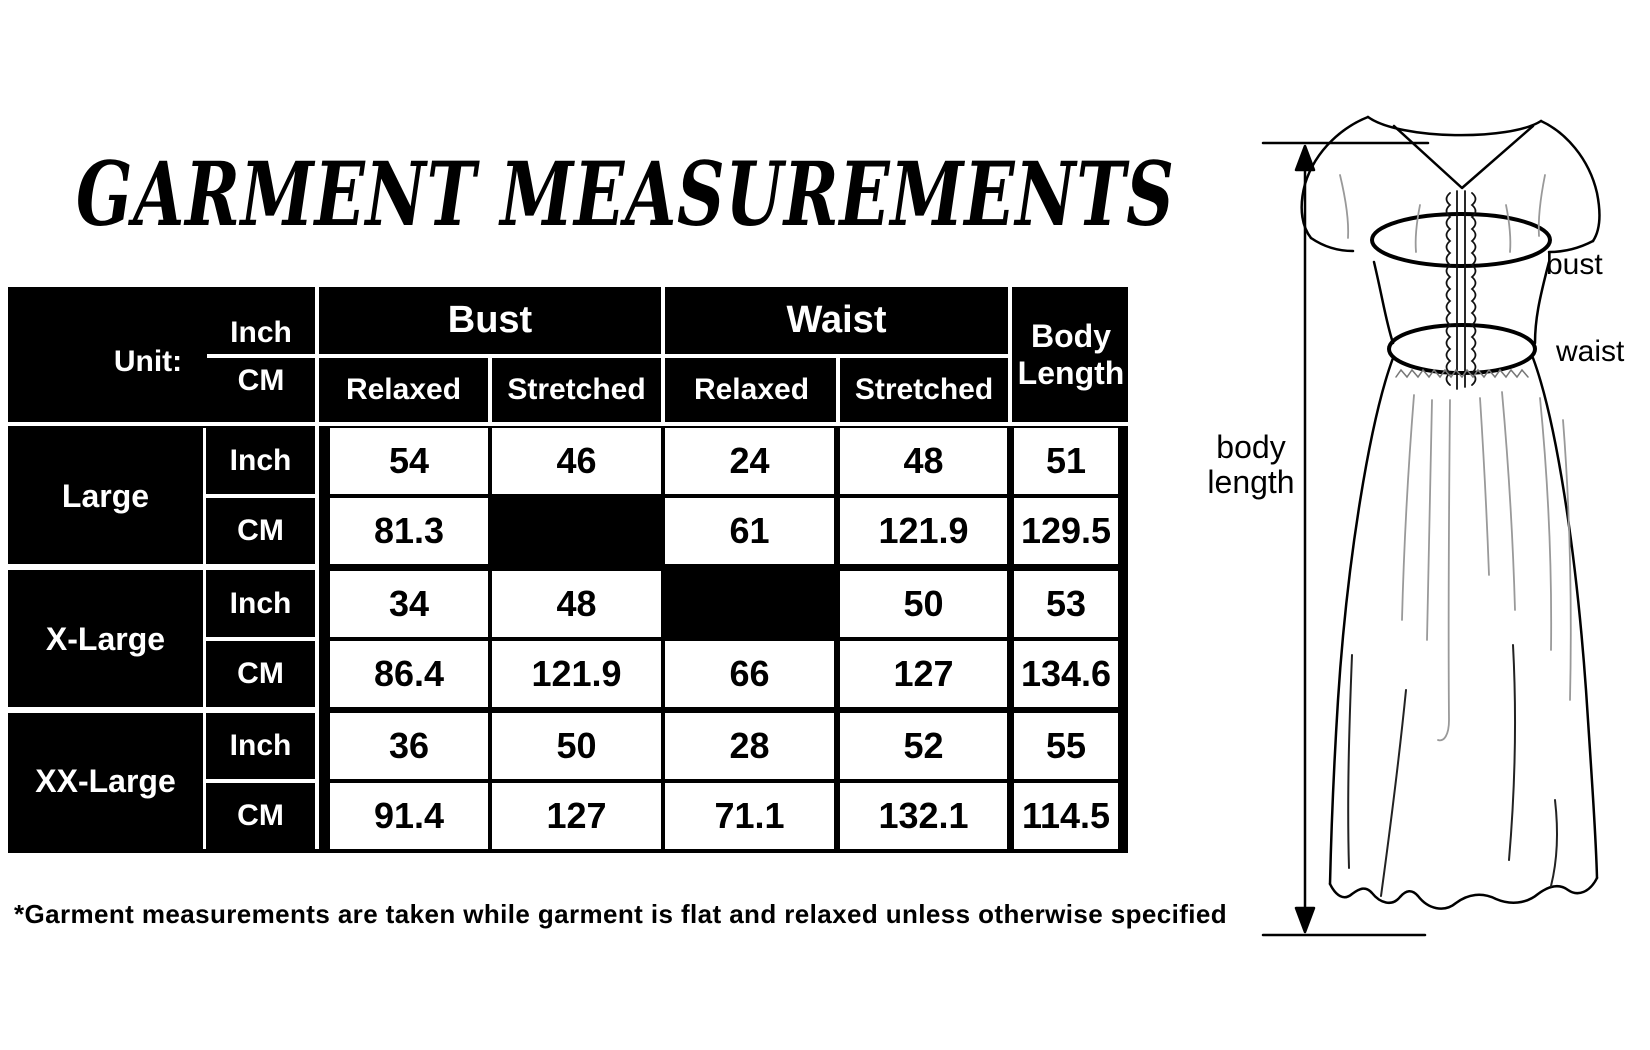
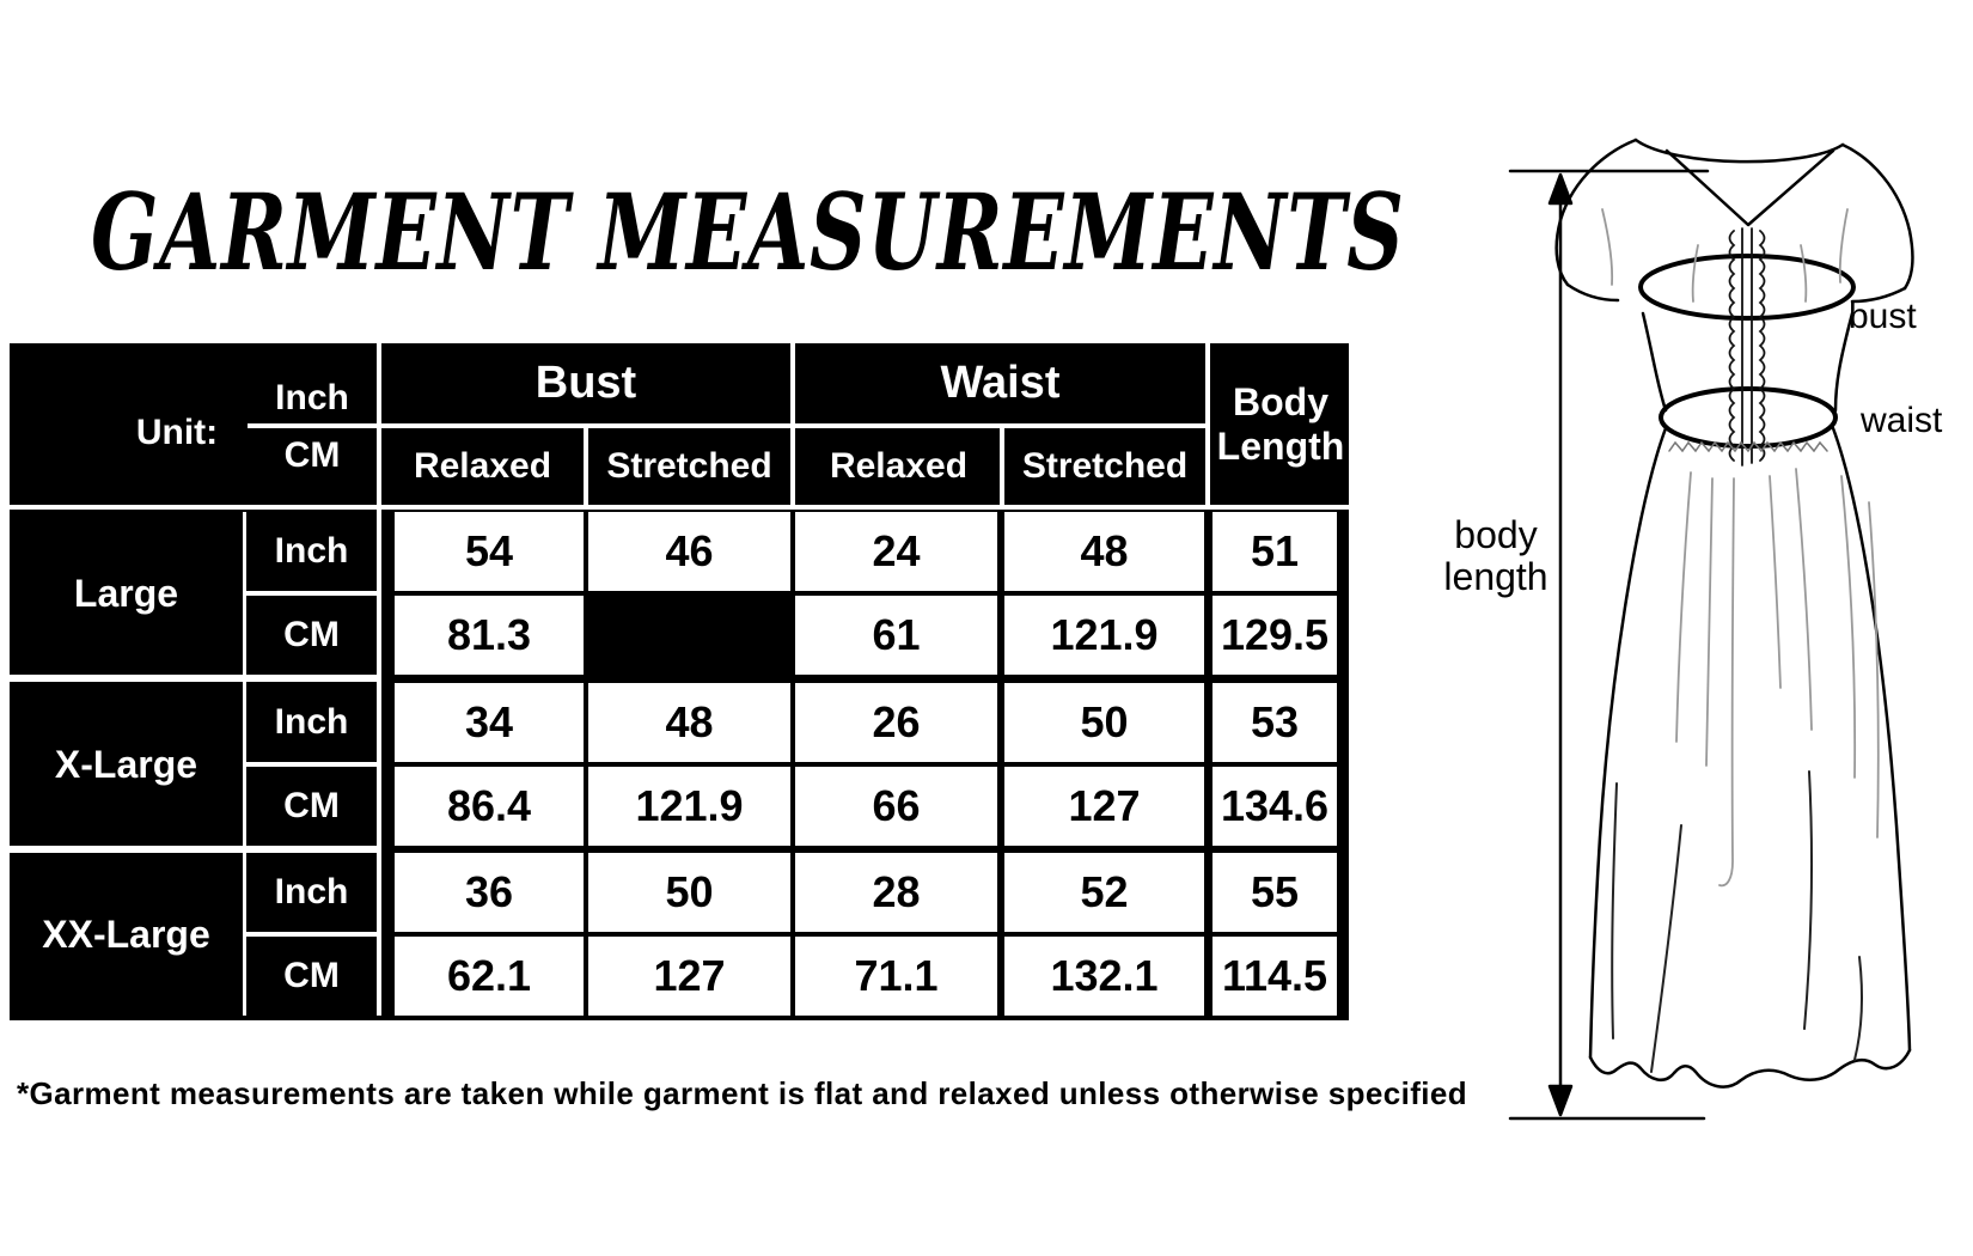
  GARMENT MEASUREMENTS
  Unit:
  Inch
  CM
  Bust
  Waist
  Body Length
  Relaxed
  Stretched
  Relaxed
  Stretched
  Large
  X-Large
  XX-Large
  Inch
  CM
  Inch
  CM
  Inch
  CM
  54
  46
  24
  48
  51
  81.3
  61
  121.9
  129.5
  34
  48
+ 26
  50
  53
  86.4
  121.9
  66
  127
  134.6
  36
  50
  28
  52
  55
- 91.4
+ 62.1
  127
  71.1
  132.1
  114.5
  *Garment measurements are taken while garment is flat and relaxed unless otherwise specified
  bust
  waist
  body length
